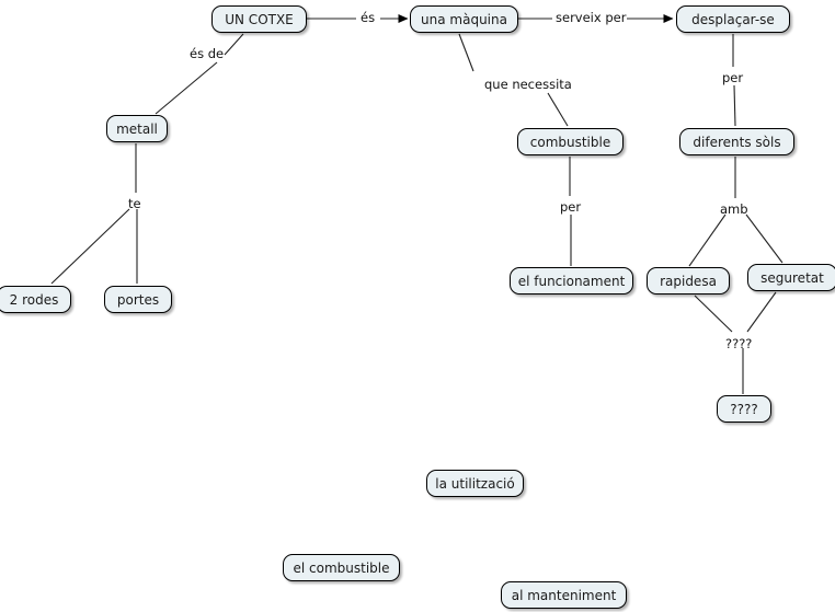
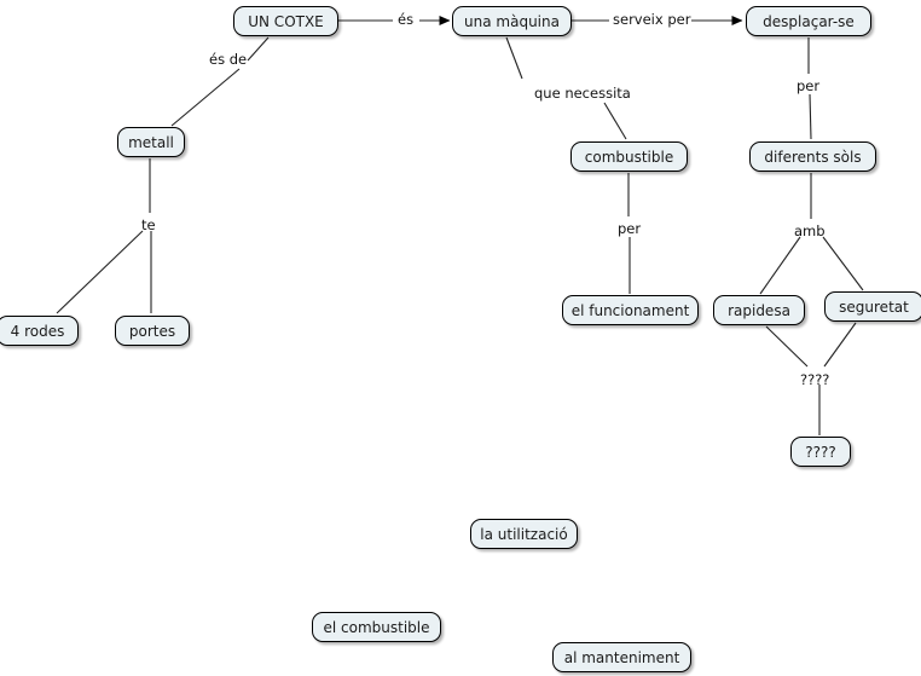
  UN COTXE
  una màquina
  desplaçar-se
  metall
  combustible
  diferents sòls
- 2 rodes
+ 4 rodes
  portes
  el funcionament
  rapidesa
  seguretat
  ????
  la utilització
  el combustible
  al manteniment
  és
  serveix per
  és de
  que necessita
  per
  te
  per
  amb
  ????
